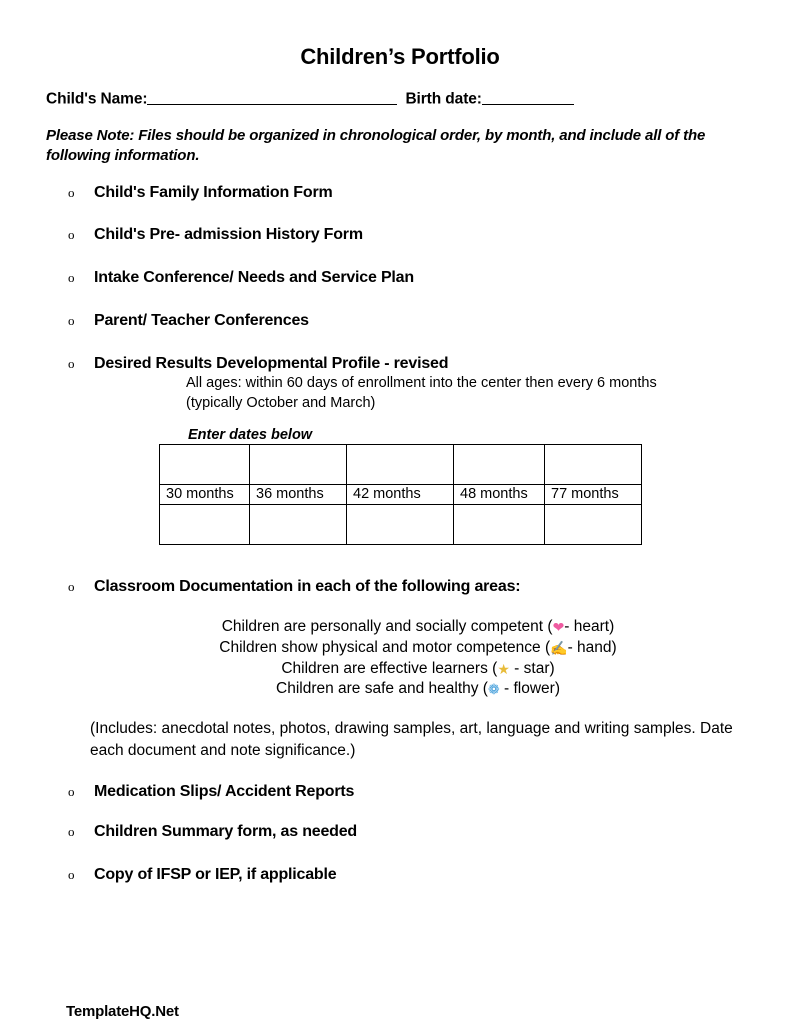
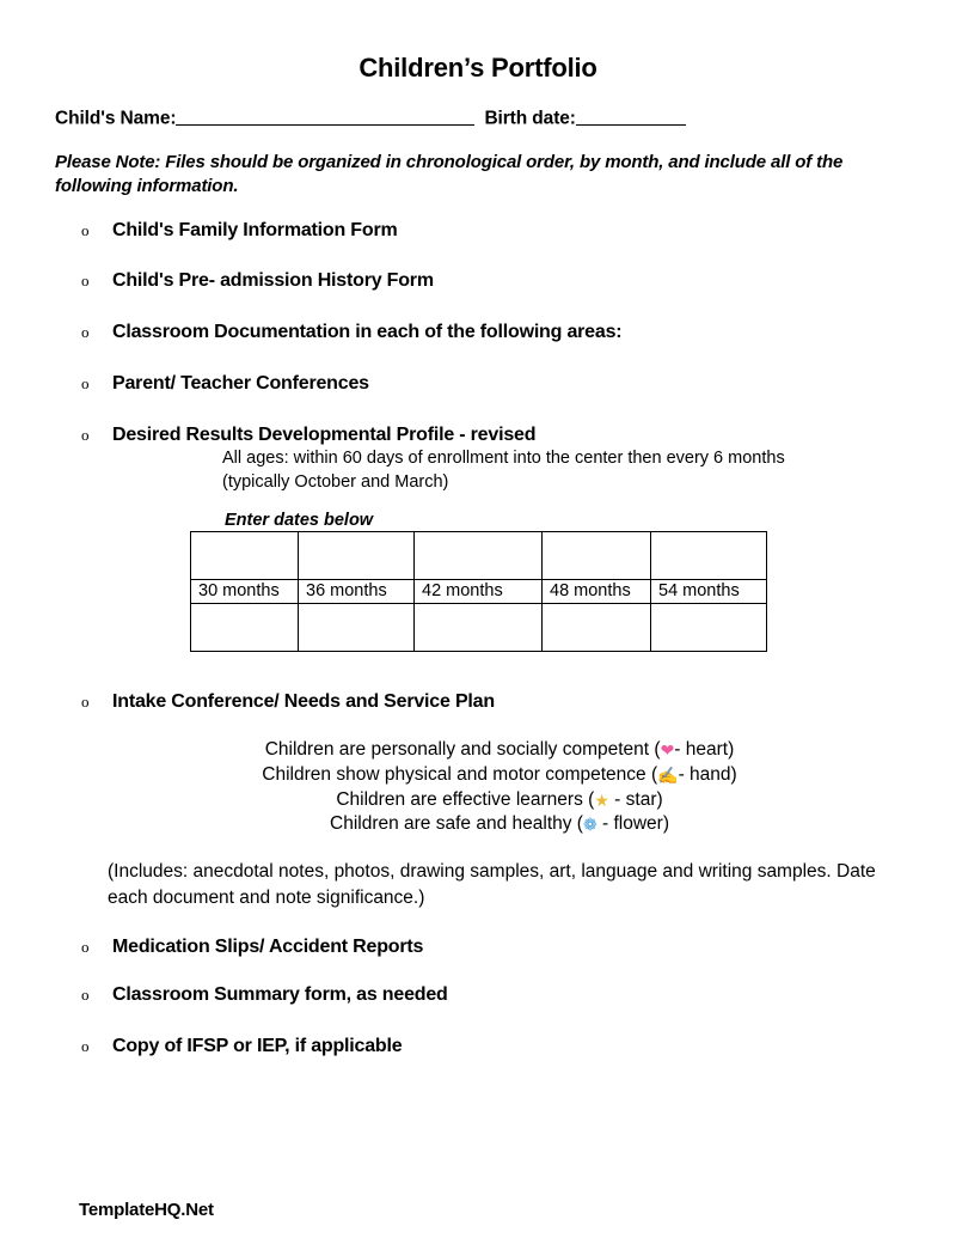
  Children’s Portfolio
  Child's Name: Birth date:
  Please Note: Files should be organized in chronological order, by month, and include all of the following information.
  o
  Child's Family Information Form
  o
  Child's Pre- admission History Form
  o
- Intake Conference/ Needs and Service Plan
+ Classroom Documentation in each of the following areas:
  o
  Parent/ Teacher Conferences
  o
  Desired Results Developmental Profile - revised
  All ages: within 60 days of enrollment into the center then every 6 months (typically October and March)
  Enter dates below
- 30 months	36 months	42 months	48 months	77 months
+ 30 months	36 months	42 months	48 months	54 months
  o
- Classroom Documentation in each of the following areas:
+ Intake Conference/ Needs and Service Plan
  Children are personally and socially competent (❤- heart)
  Children show physical and motor competence (✍- hand)
  Children are effective learners (★ - star)
  Children are safe and healthy (❁ - flower)
  (Includes: anecdotal notes, photos, drawing samples, art, language and writing samples. Date each document and note significance.)
  o
  Medication Slips/ Accident Reports
  o
- Children Summary form, as needed
+ Classroom Summary form, as needed
  o
  Copy of IFSP or IEP, if applicable
  TemplateHQ.Net
